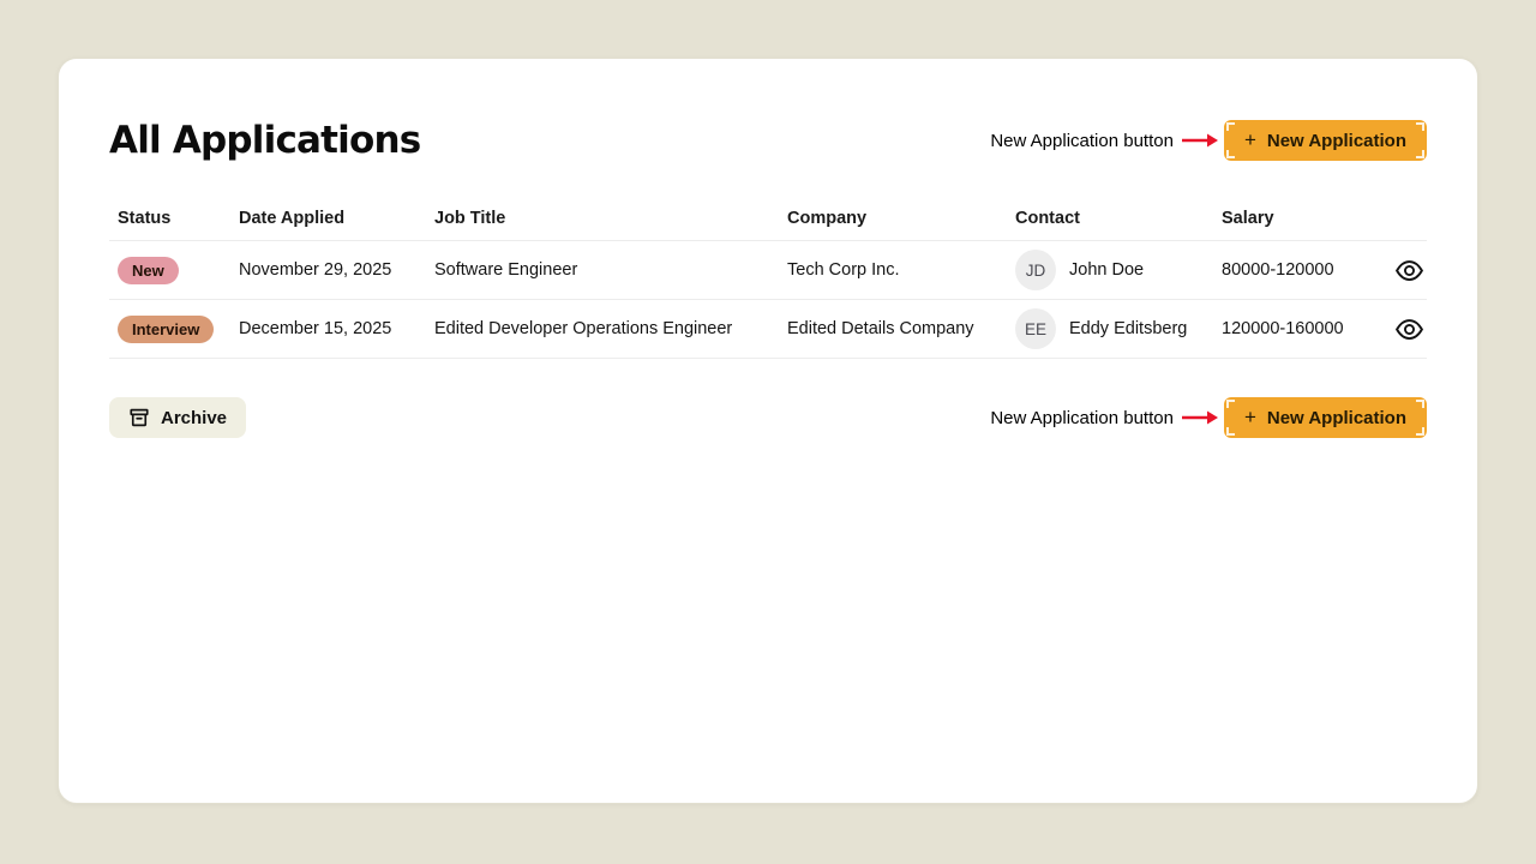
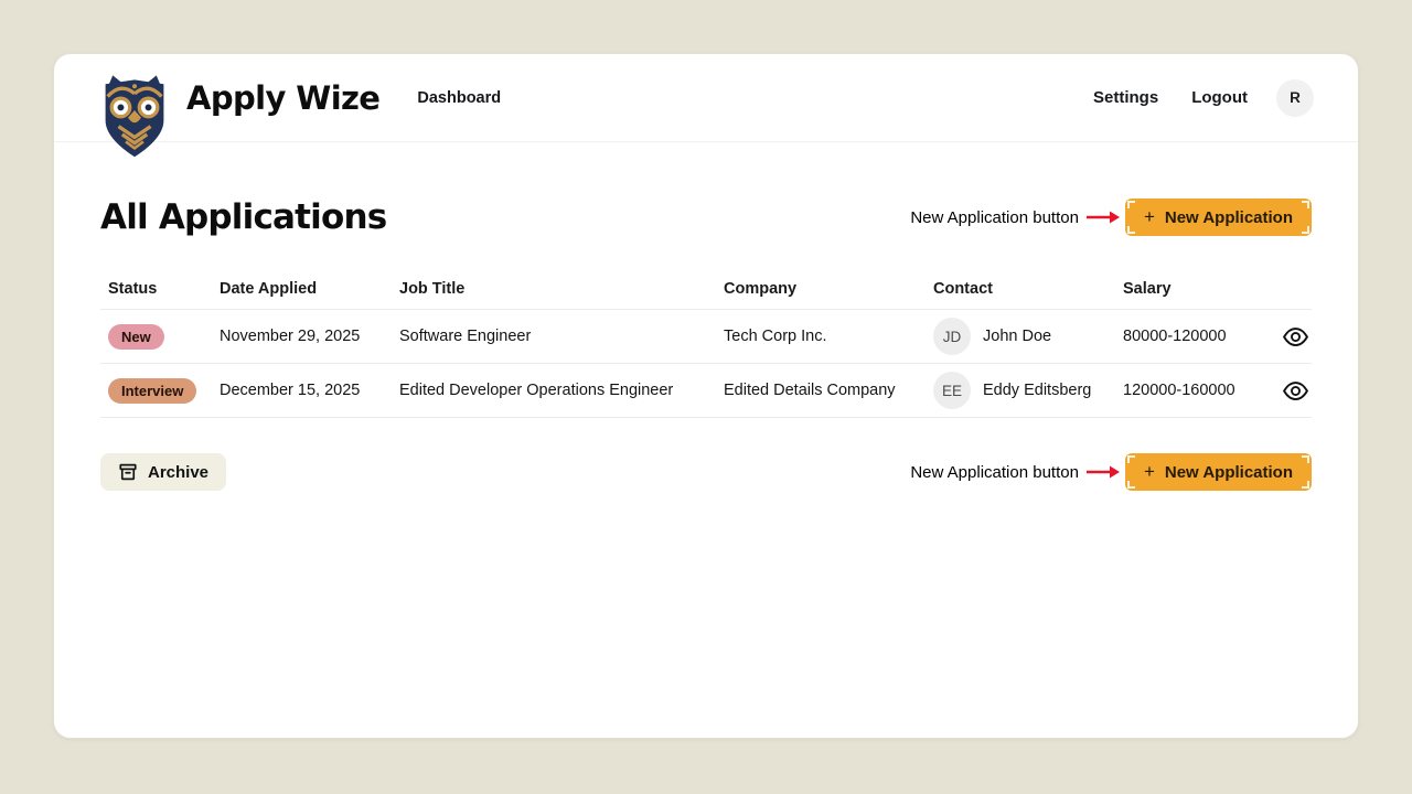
+ Apply Wize
+ Dashboard
+ Settings
+ Logout
+ R
  All Applications
  New Application button
  +
  New Application
  Status
  Date Applied
  Job Title
  Company
  Contact
  Salary
  New
  November 29, 2025
  Software Engineer
  Tech Corp Inc.
  JD
  John Doe
  80000-120000
  Interview
  December 15, 2025
  Edited Developer Operations Engineer
  Edited Details Company
  EE
  Eddy Editsberg
  120000-160000
  Archive
  New Application button
  +
  New Application
